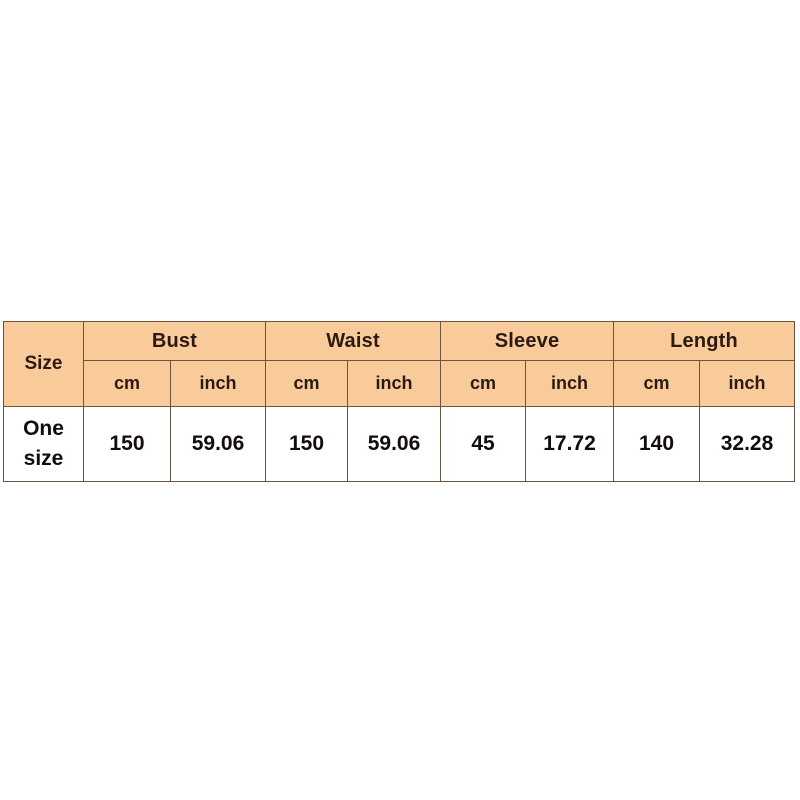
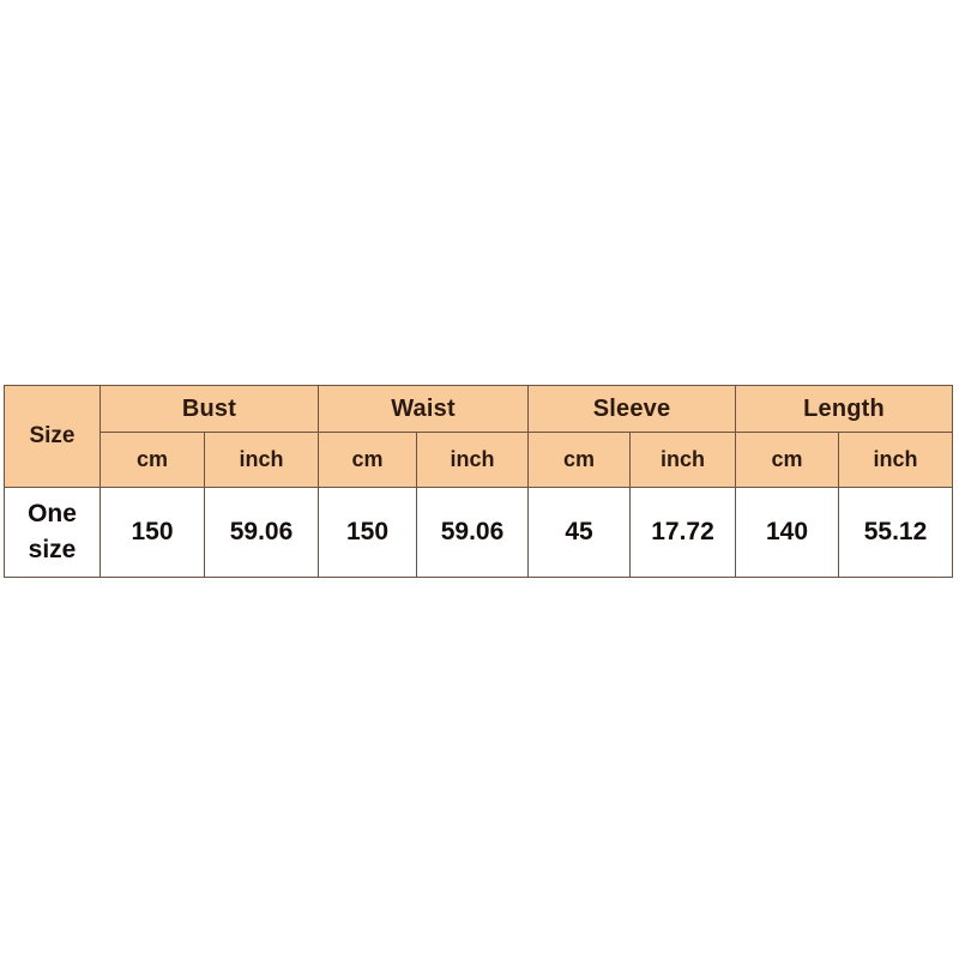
  Size	Bust	Waist	Sleeve	Length
  cm	inch	cm	inch	cm	inch	cm	inch
- One size	150	59.06	150	59.06	45	17.72	140	32.28
+ One size	150	59.06	150	59.06	45	17.72	140	55.12
